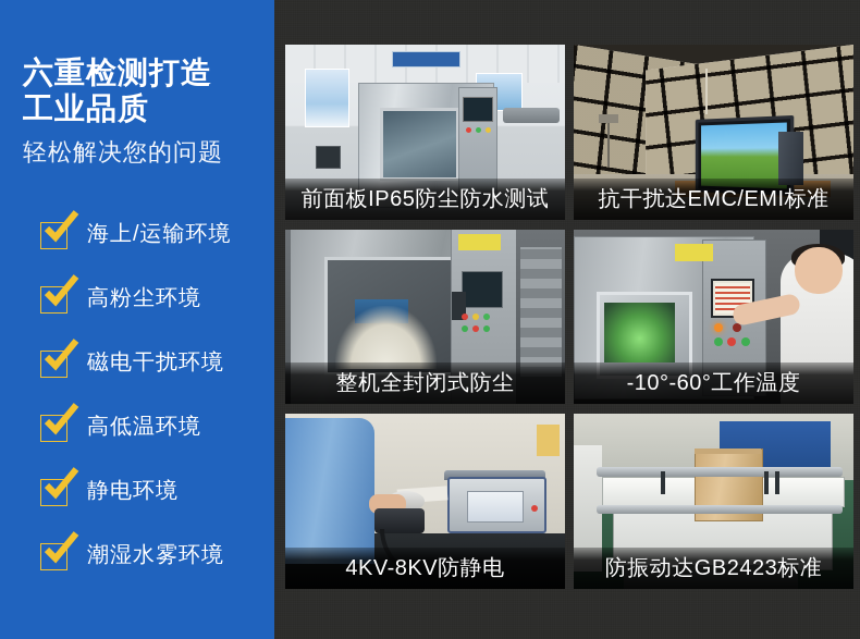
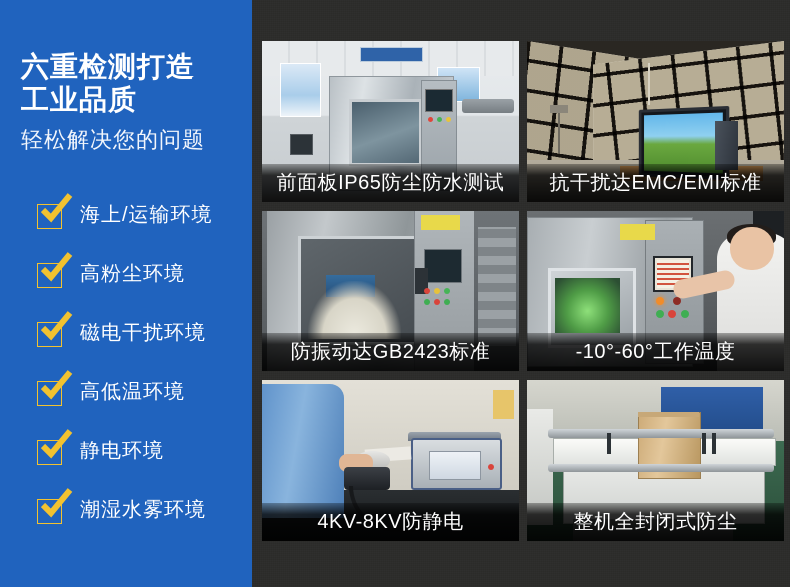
  六重检测打造
  工业品质
  轻松解决您的问题
  海上/运输环境
  高粉尘环境
  磁电干扰环境
  高低温环境
  静电环境
  潮湿水雾环境
  前面板IP65防尘防水测试
  抗干扰达EMC/EMI标准
- 整机全封闭式防尘
+ 防振动达GB2423标准
  -10°-60°工作温度
  4KV-8KV防静电
- 防振动达GB2423标准
+ 整机全封闭式防尘
